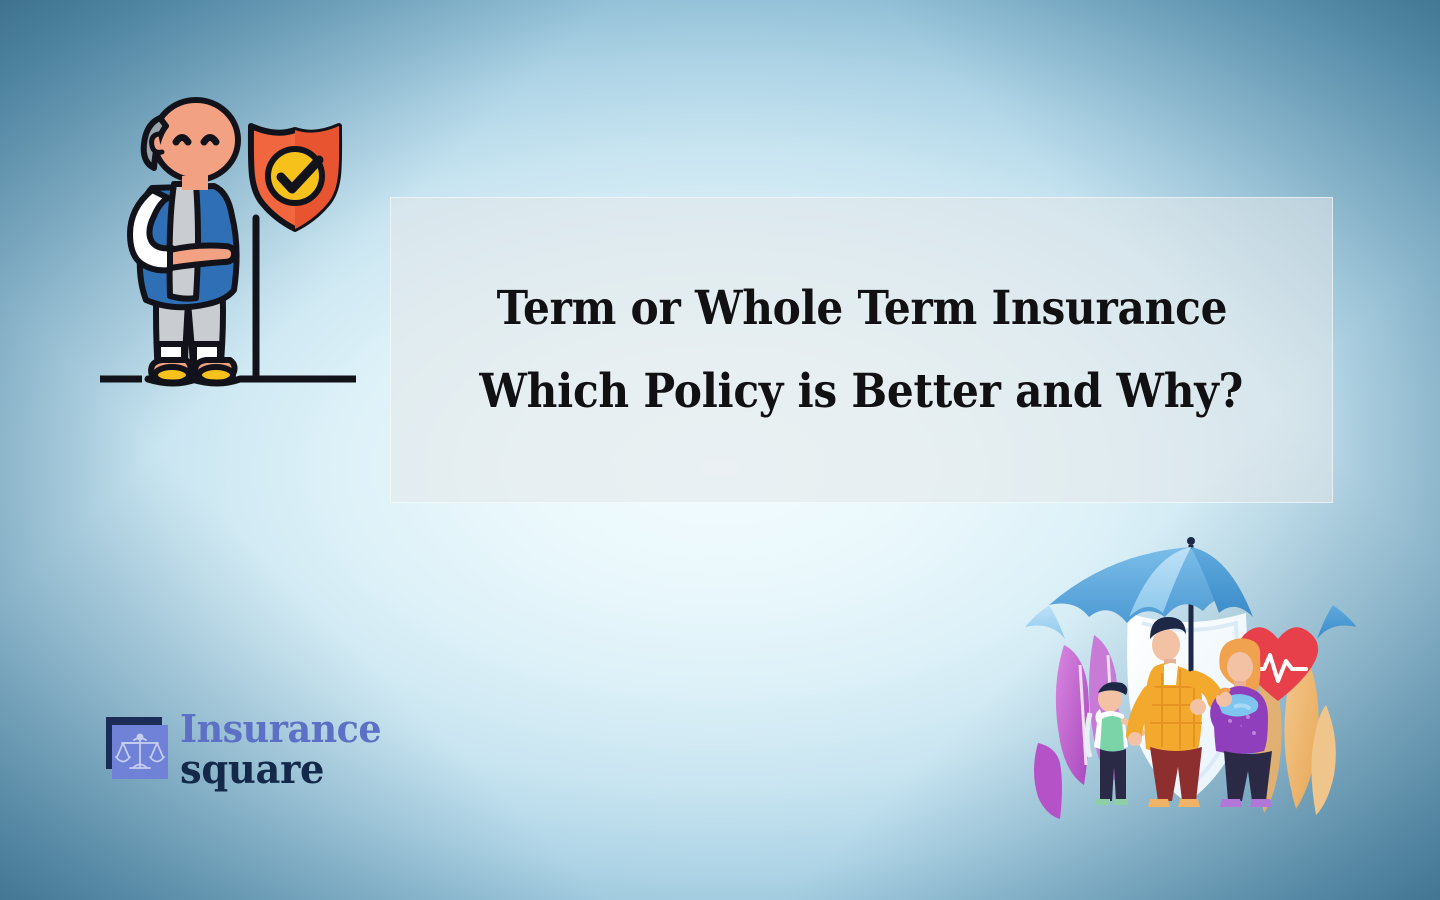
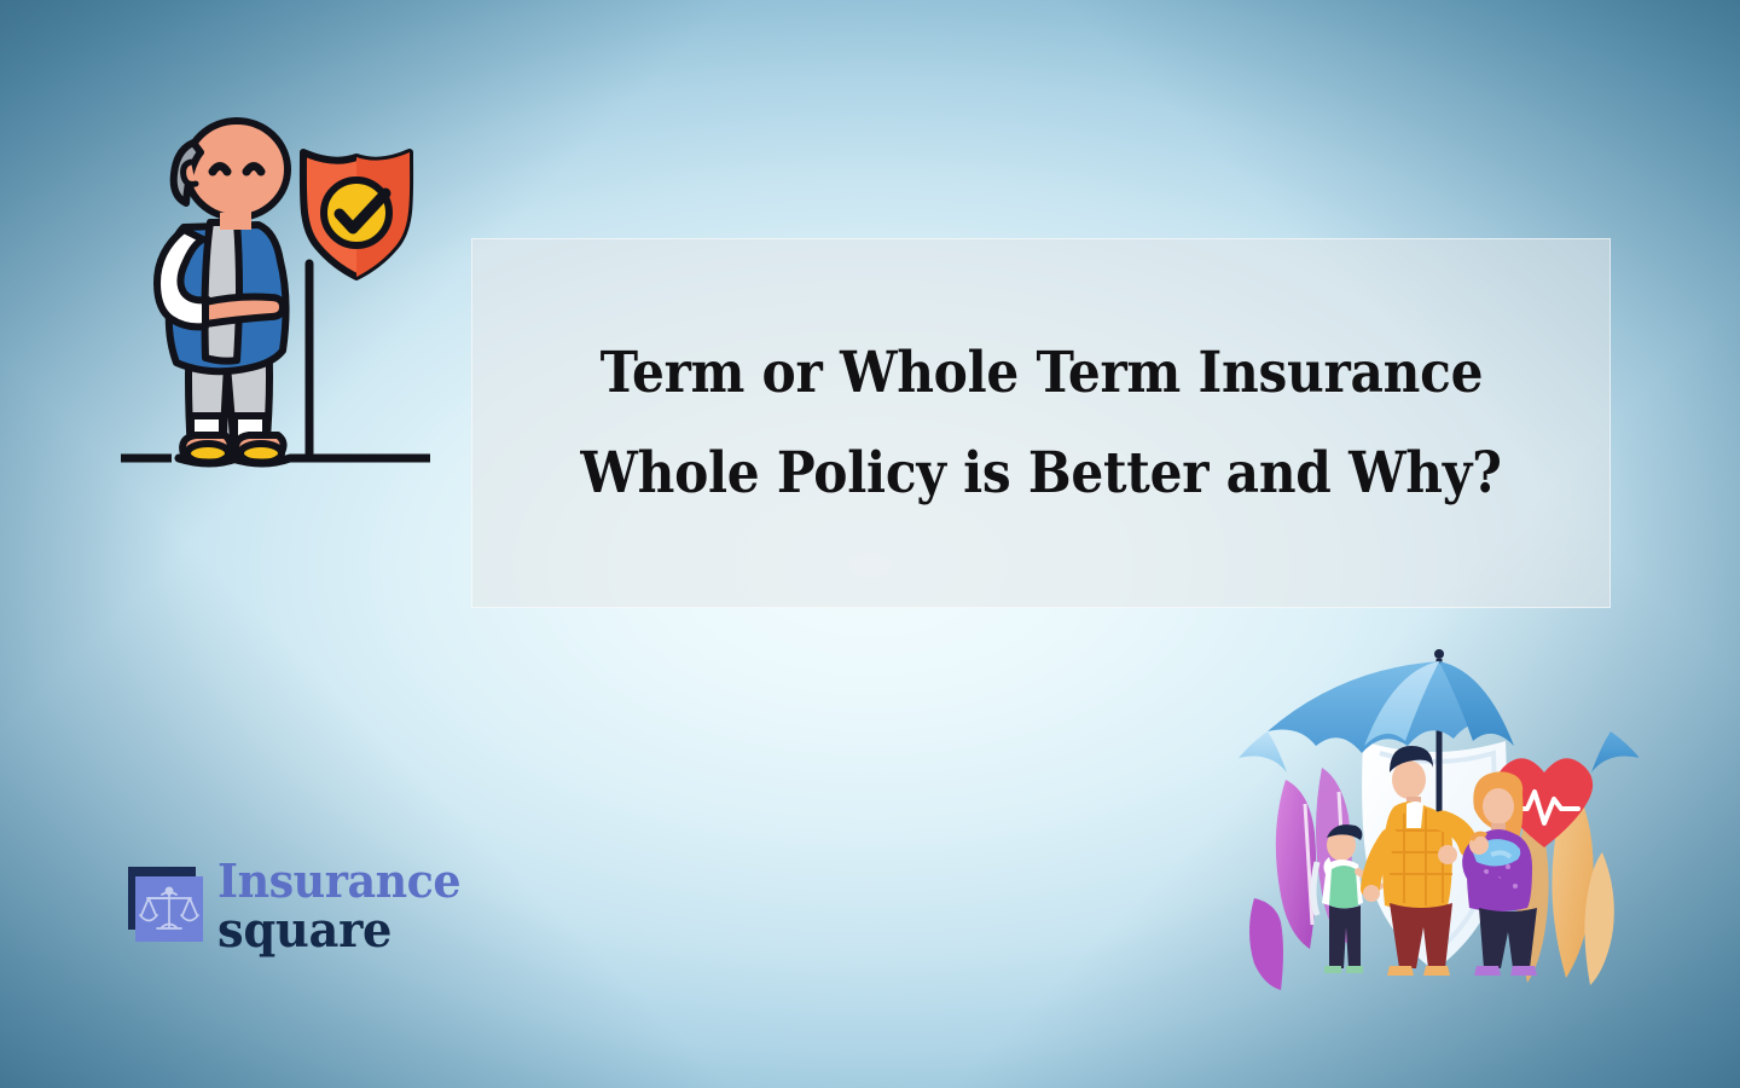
  Term or Whole Term Insurance
- Which Policy is Better and Why?
+ Whole Policy is Better and Why?
  Insurance
  square
